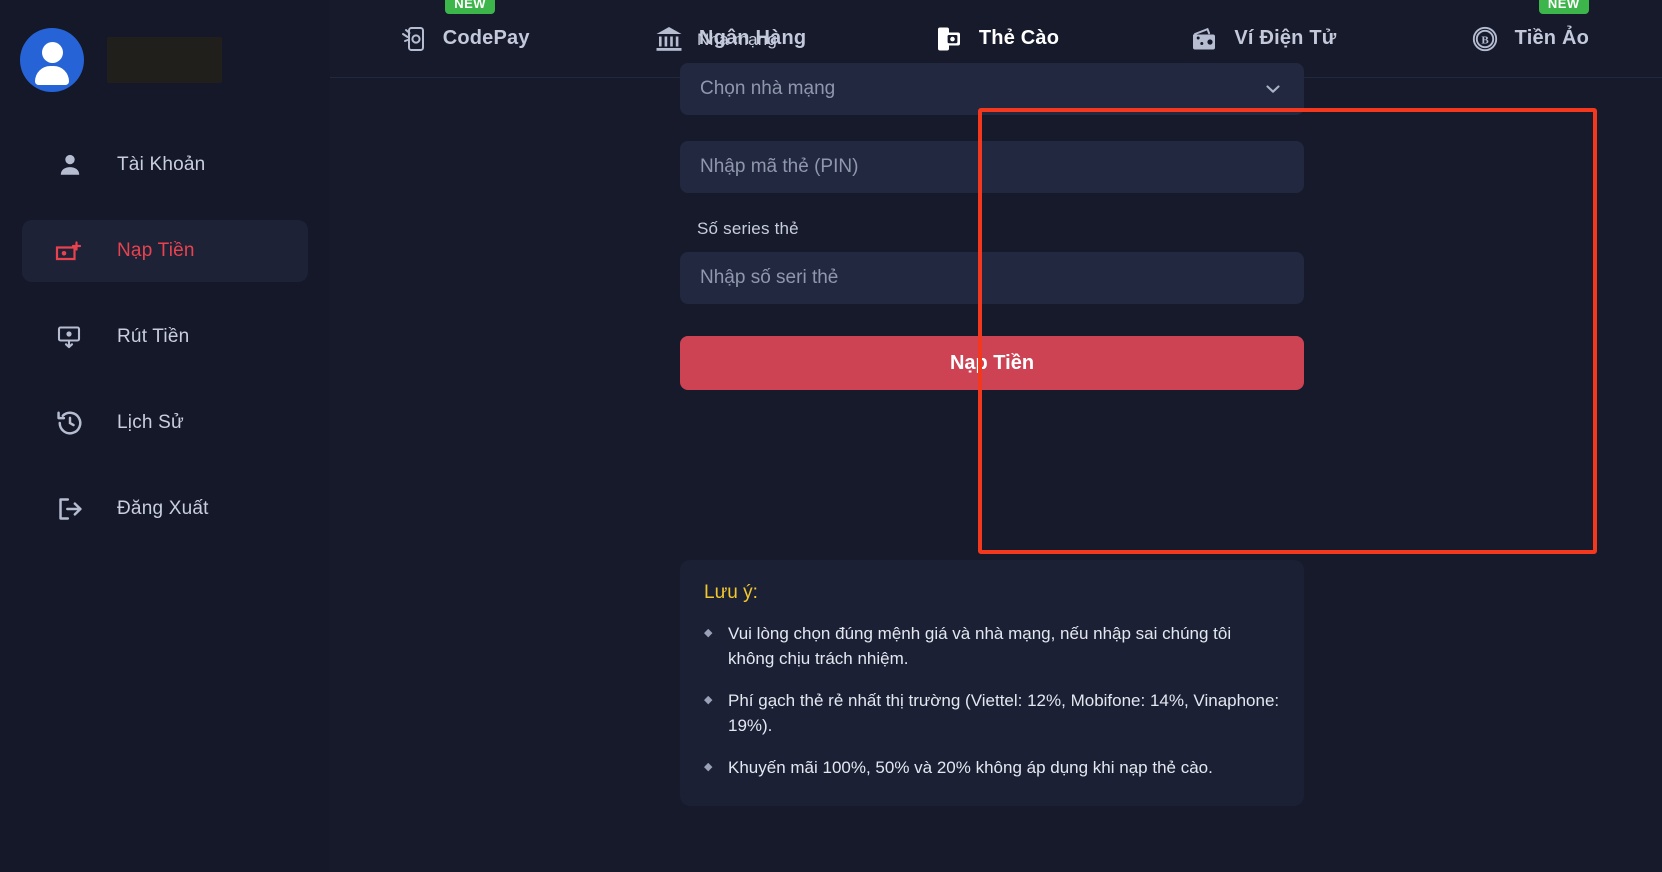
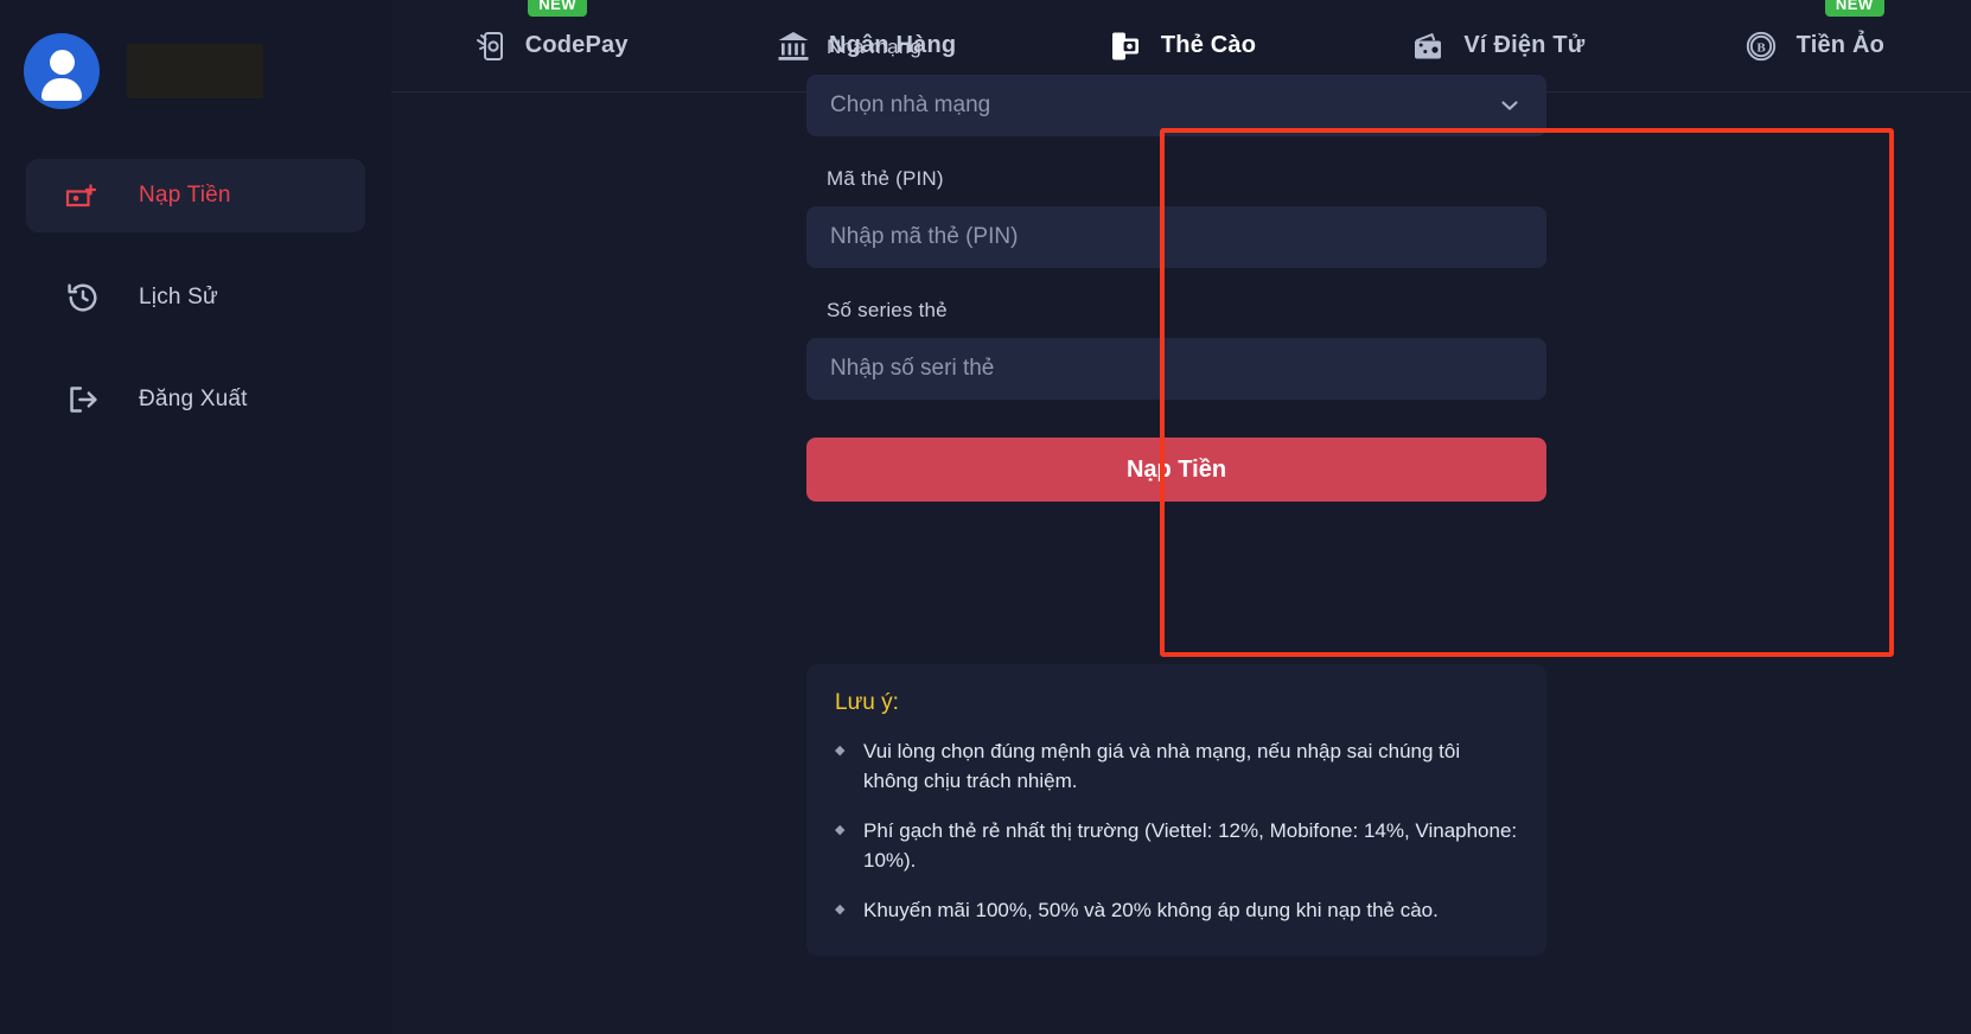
- Tài Khoản
  Nạp Tiền
- Rút Tiền
  Lịch Sử
  Đăng Xuất
  NEW
  CodePay
  Ngân Hàng
  Thẻ Cào
  Ví Điện Tử
  NEW
  B
  Tiền Ảo
  Nhà mạng
  Chọn nhà mạng
+ Mã thẻ (PIN)
  Nhập mã thẻ (PIN)
  Số series thẻ
  Nhập số seri thẻ
  Nạp Tiền
  Lưu ý:
  ◆
  Vui lòng chọn đúng mệnh giá và nhà mạng, nếu nhập sai chúng tôi không chịu trách nhiệm.
  ◆
- Phí gạch thẻ rẻ nhất thị trường (Viettel: 12%, Mobifone: 14%, Vinaphone: 19%).
+ Phí gạch thẻ rẻ nhất thị trường (Viettel: 12%, Mobifone: 14%, Vinaphone: 10%).
  ◆
  Khuyến mãi 100%, 50% và 20% không áp dụng khi nạp thẻ cào.
